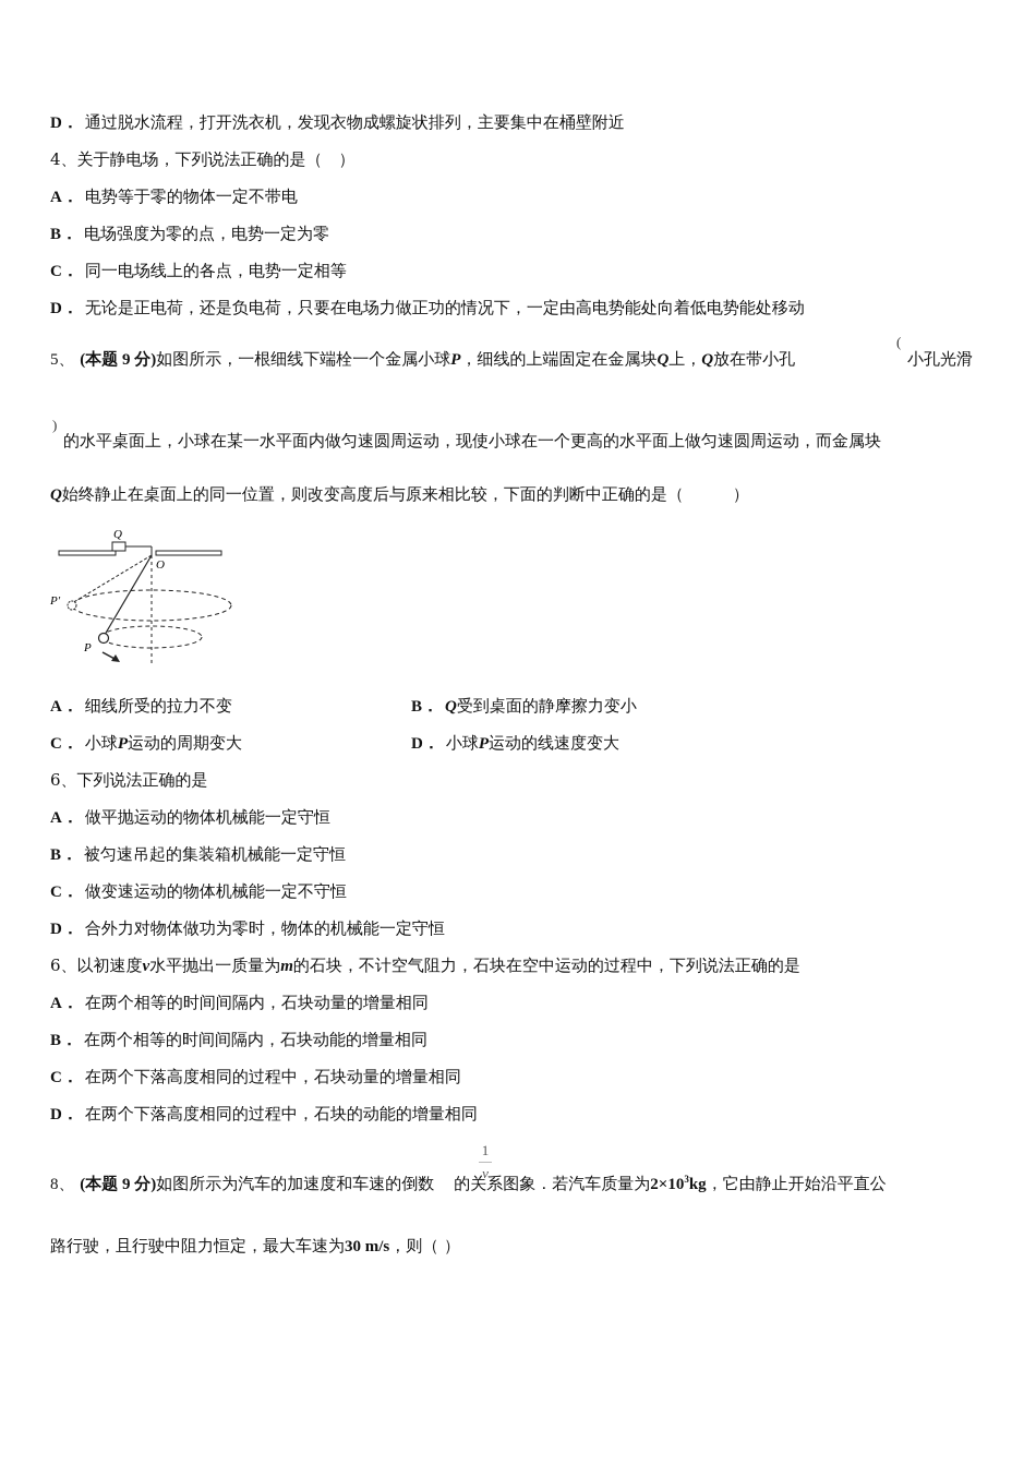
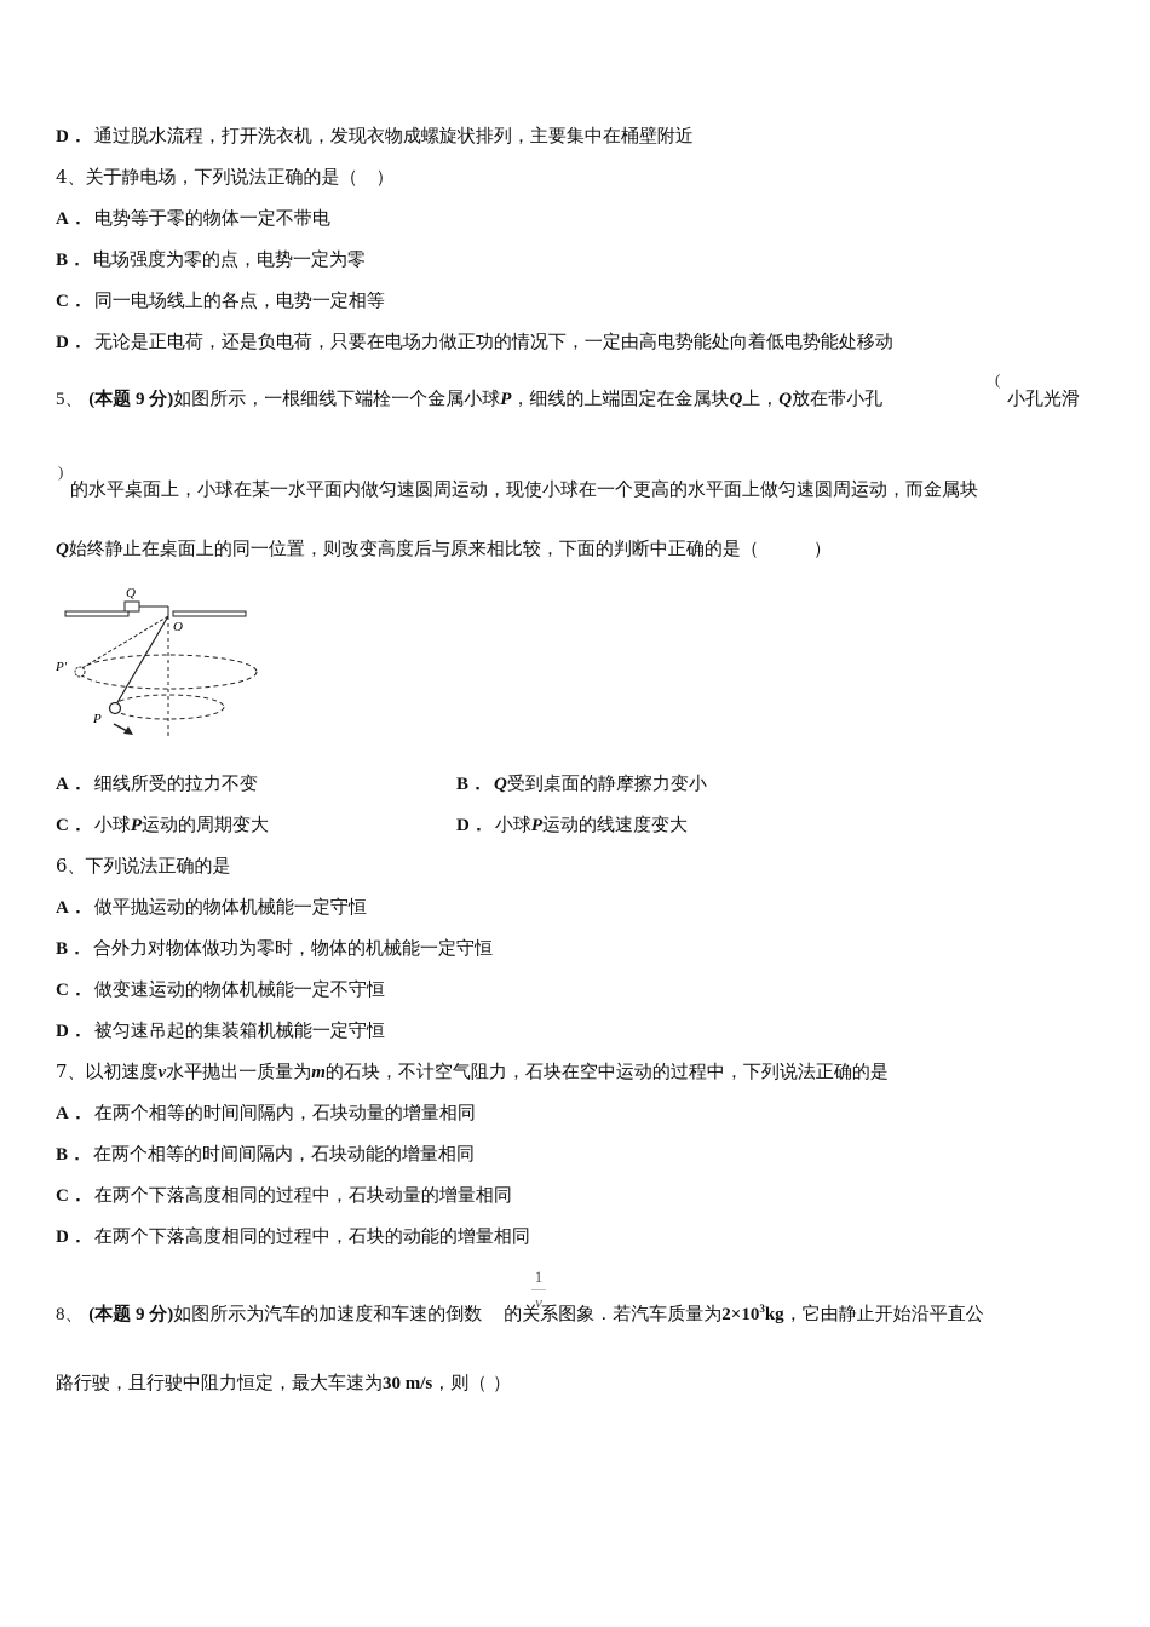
  D． 通过脱水流程，打开洗衣机，发现衣物成螺旋状排列，主要集中在桶壁附近
  4、关于静电场，下列说法正确的是（ ）
  A． 电势等于零的物体一定不带电
  B． 电场强度为零的点，电势一定为零
  C． 同一电场线上的各点，电势一定相等
  D． 无论是正电荷，还是负电荷，只要在电场力做正功的情况下，一定由高电势能处向着低电势能处移动
  5、 (本题 9 分)如图所示，一根细线下端栓一个金属小球P，细线的上端固定在金属块Q上，Q放在带小孔
  (
  小孔光滑
  )
  的水平桌面上，小球在某一水平面内做匀速圆周运动，现使小球在一个更高的水平面上做匀速圆周运动，而金属块
  Q始终静止在桌面上的同一位置，则改变高度后与原来相比较，下面的判断中正确的是（ ）
  Q
  O
  P′
  P
  A． 细线所受的拉力不变
  B． Q受到桌面的静摩擦力变小
  C． 小球P运动的周期变大
  D． 小球P运动的线速度变大
  6、下列说法正确的是
  A． 做平抛运动的物体机械能一定守恒
- B． 被匀速吊起的集装箱机械能一定守恒
+ B． 合外力对物体做功为零时，物体的机械能一定守恒
  C． 做变速运动的物体机械能一定不守恒
- D． 合外力对物体做功为零时，物体的机械能一定守恒
+ D． 被匀速吊起的集装箱机械能一定守恒
- 6、以初速度v水平抛出一质量为m的石块，不计空气阻力，石块在空中运动的过程中，下列说法正确的是
+ 7、以初速度v水平抛出一质量为m的石块，不计空气阻力，石块在空中运动的过程中，下列说法正确的是
  A． 在两个相等的时间间隔内，石块动量的增量相同
  B． 在两个相等的时间间隔内，石块动能的增量相同
  C． 在两个下落高度相同的过程中，石块动量的增量相同
  D． 在两个下落高度相同的过程中，石块的动能的增量相同
  8、 (本题 9 分)如图所示为汽车的加速度和车速的倒数 的关系图象．若汽车质量为2×103kg，它由静止开始沿平直公
  1 v
  路行驶，且行驶中阻力恒定，最大车速为30 m/s，则（ ）
